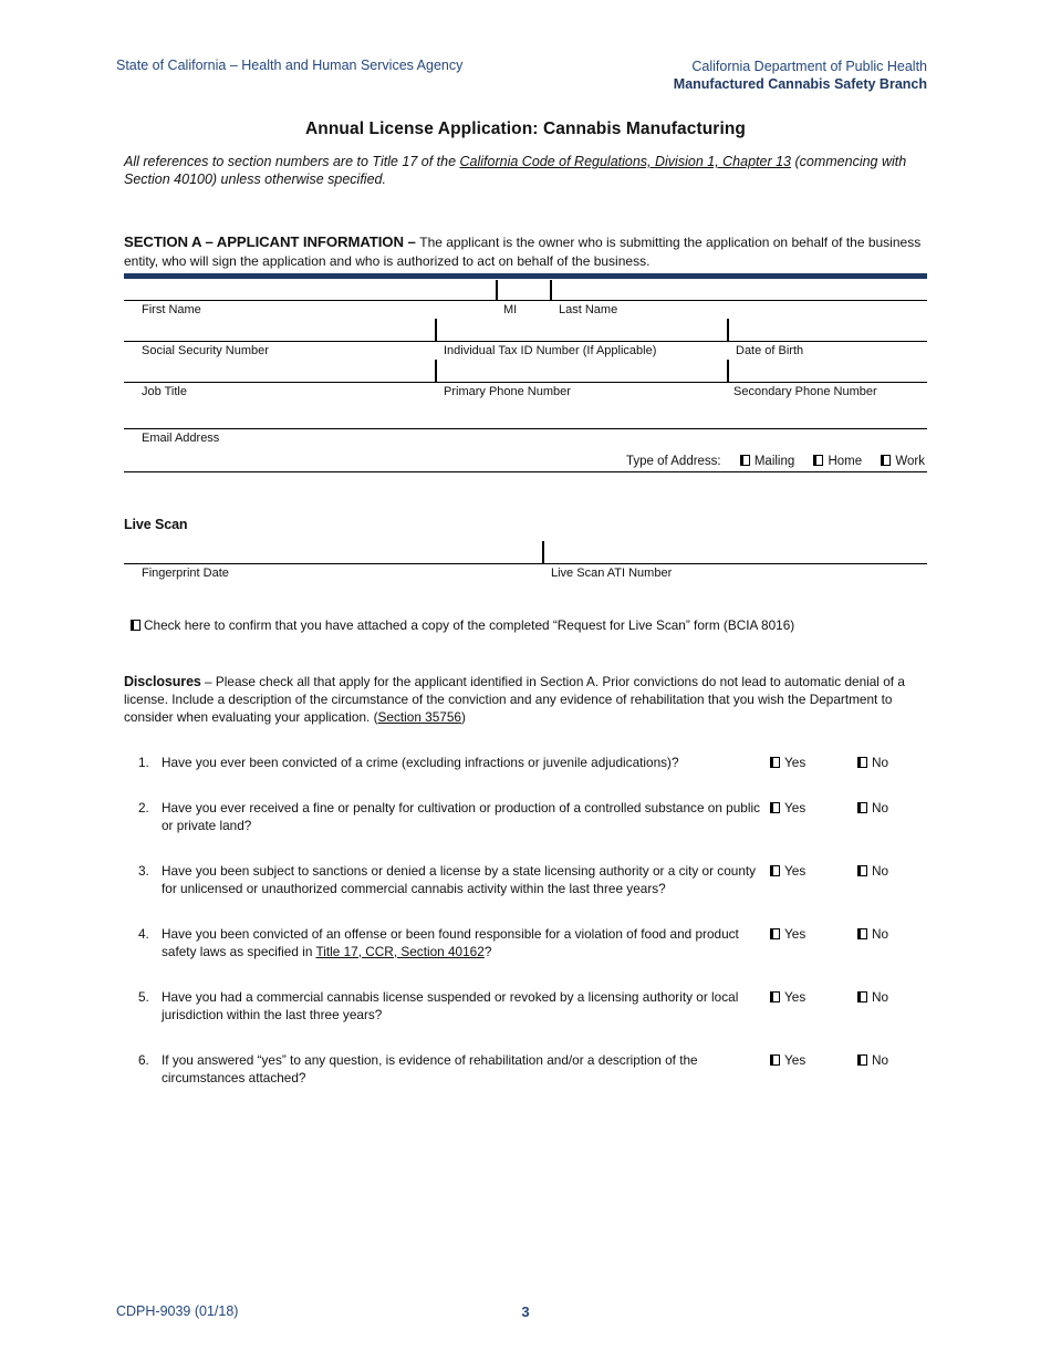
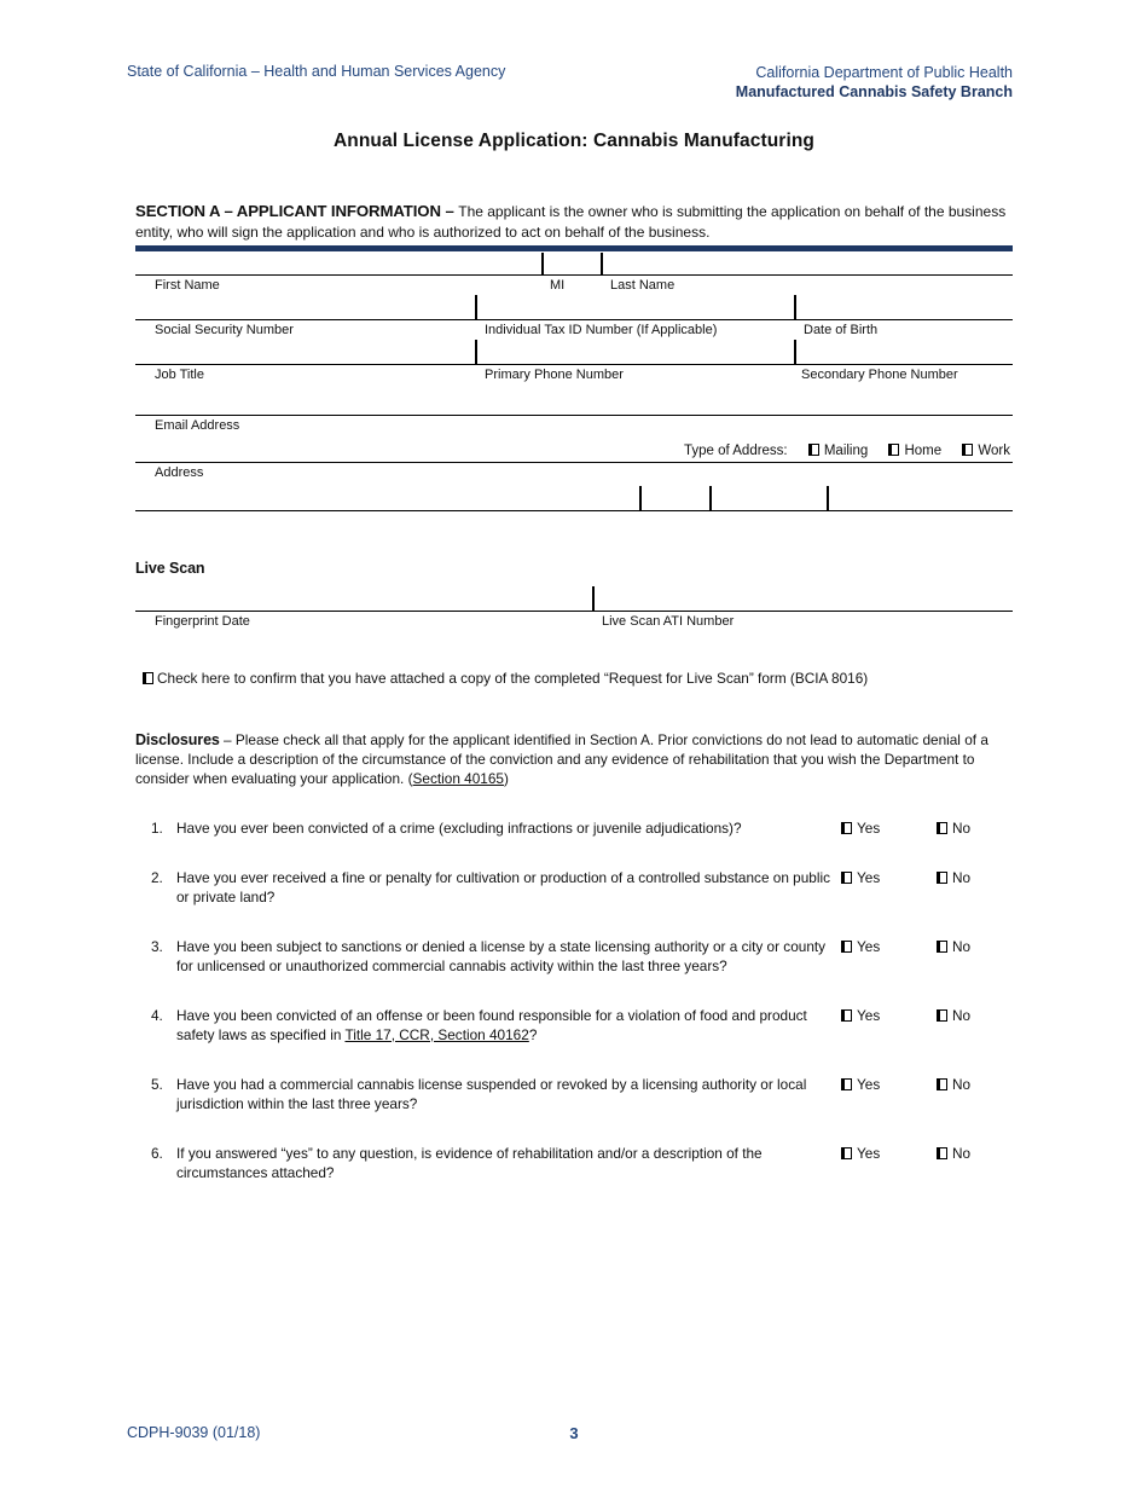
  State of California – Health and Human Services Agency
  California Department of Public Health
  Manufactured Cannabis Safety Branch
  Annual License Application: Cannabis Manufacturing
- All references to section numbers are to Title 17 of the California Code of Regulations, Division 1, Chapter 13 (commencing with Section 40100) unless otherwise specified.
  SECTION A – APPLICANT INFORMATION – The applicant is the owner who is submitting the application on behalf of the business entity, who will sign the application and who is authorized to act on behalf of the business.
  First Name
  MI
  Last Name
  Social Security Number
  Individual Tax ID Number (If Applicable)
  Date of Birth
  Job Title
  Primary Phone Number
  Secondary Phone Number
  Email Address
  Type of Address: Mailing Home Work
+ Address
  Live Scan
  Fingerprint Date
  Live Scan ATI Number
  Check here to confirm that you have attached a copy of the completed “Request for Live Scan” form (BCIA 8016)
- Disclosures – Please check all that apply for the applicant identified in Section A. Prior convictions do not lead to automatic denial of a license. Include a description of the circumstance of the conviction and any evidence of rehabilitation that you wish the Department to consider when evaluating your application. (Section 35756)
+ Disclosures – Please check all that apply for the applicant identified in Section A. Prior convictions do not lead to automatic denial of a license. Include a description of the circumstance of the conviction and any evidence of rehabilitation that you wish the Department to consider when evaluating your application. (Section 40165)
  1.
  Have you ever been convicted of a crime (excluding infractions or juvenile adjudications)?
  Yes
  No
  2.
  Have you ever received a fine or penalty for cultivation or production of a controlled substance on public or private land?
  Yes
  No
  3.
  Have you been subject to sanctions or denied a license by a state licensing authority or a city or county for unlicensed or unauthorized commercial cannabis activity within the last three years?
  Yes
  No
  4.
  Have you been convicted of an offense or been found responsible for a violation of food and product safety laws as specified in Title 17, CCR, Section 40162?
  Yes
  No
  5.
  Have you had a commercial cannabis license suspended or revoked by a licensing authority or local jurisdiction within the last three years?
  Yes
  No
  6.
  If you answered “yes” to any question, is evidence of rehabilitation and/or a description of the circumstances attached?
  Yes
  No
  CDPH-9039 (01/18)
  3
